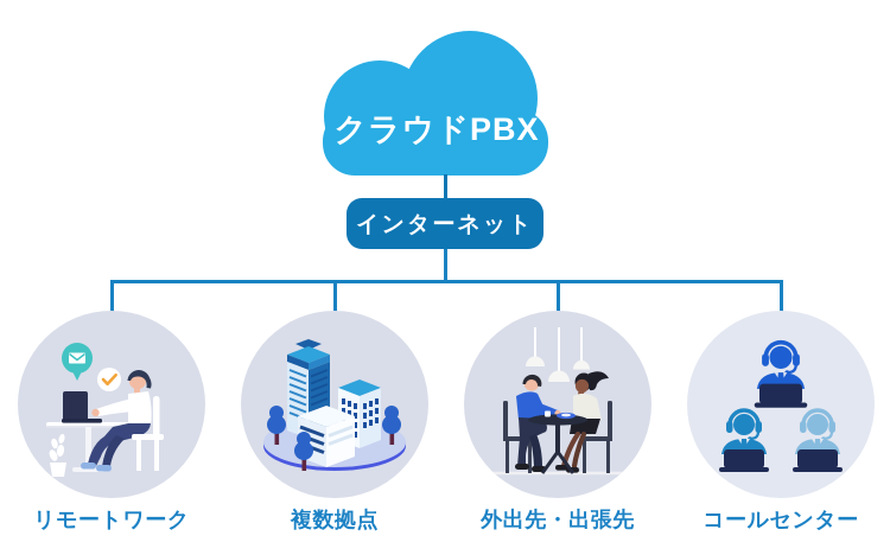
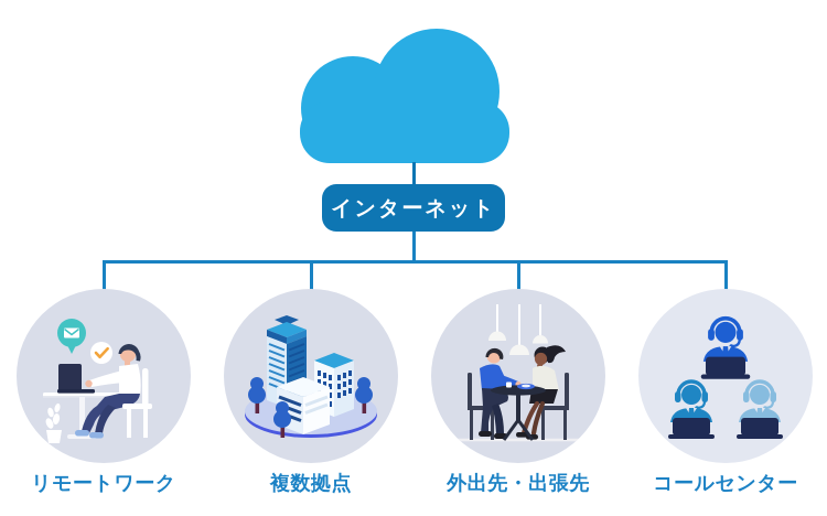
- クラウドPBX
  インターネット
  リモートワーク
  複数拠点
  外出先・出張先
  コールセンター
